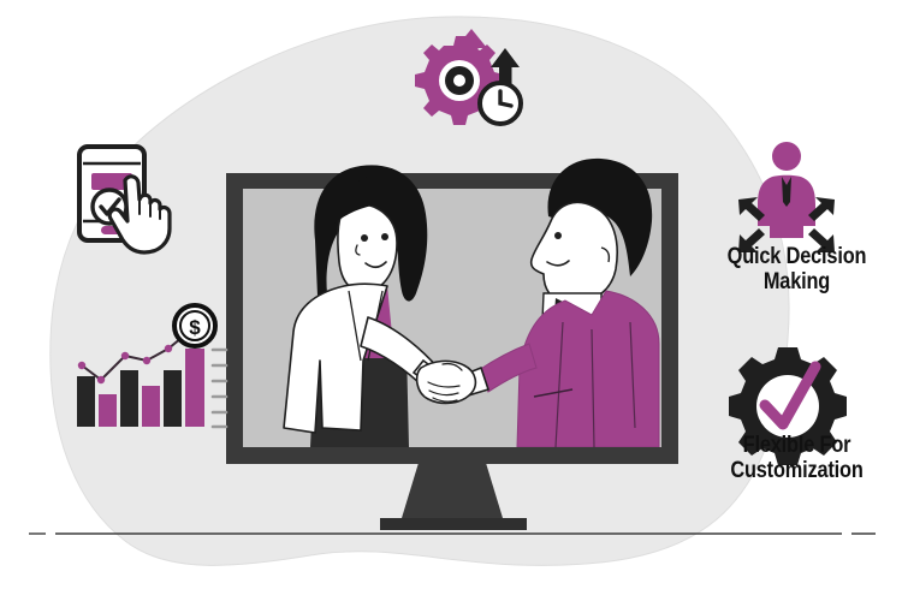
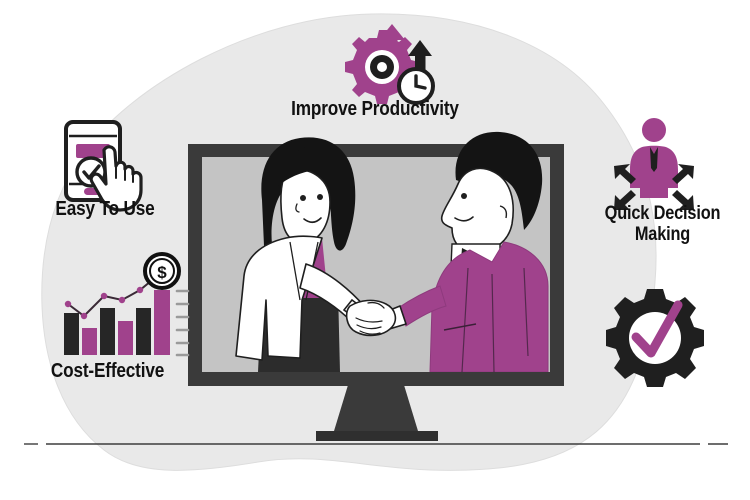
  $
+ Improve Productivity
+ Easy To Use
+ Cost-Effective
  Quick Decision
  Making
- Flexible For
- Customization
